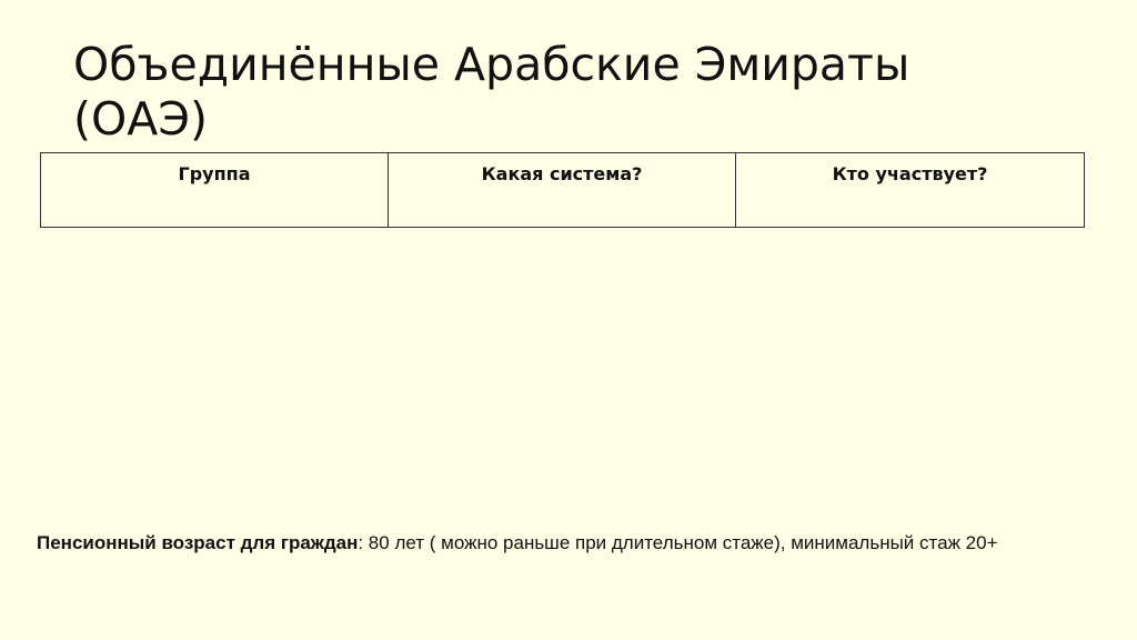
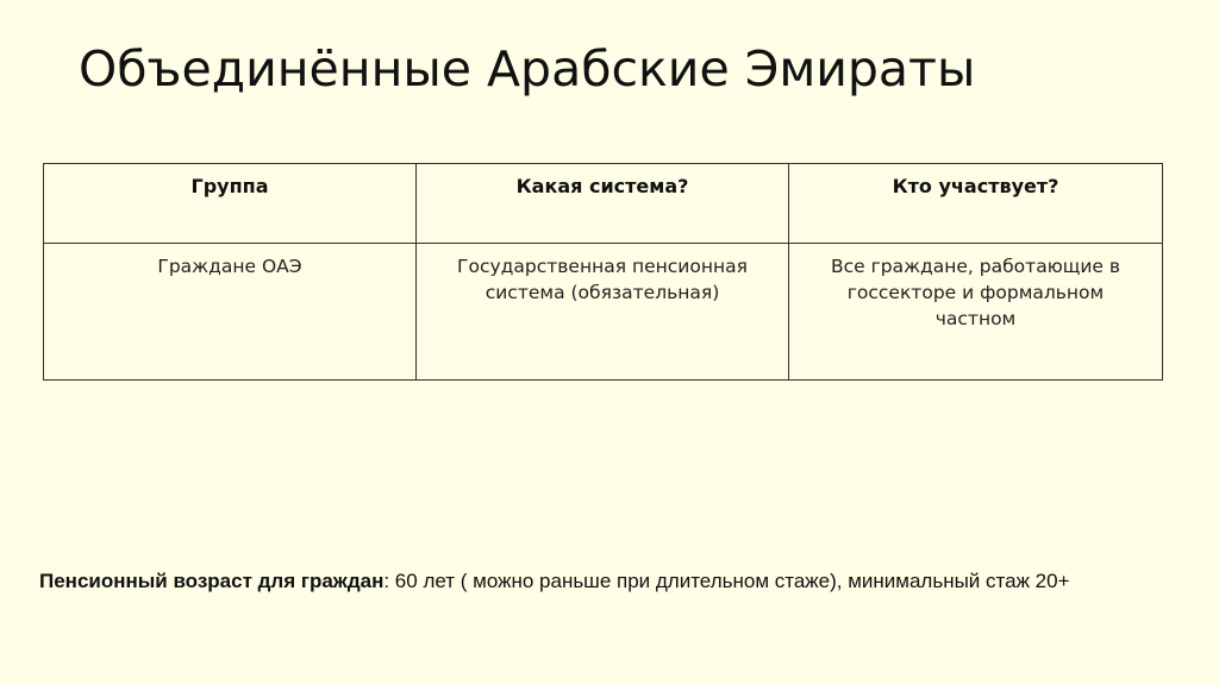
  Объединённые Арабские Эмираты
- (ОАЭ)
  Группа	Какая система?	Кто участвует?
+ Граждане ОАЭ	Государственная пенсионная система (обязательная)	Все граждане, работающие в госсекторе и формальном частном
- Пенсионный возраст для граждан: 80 лет ( можно раньше при длительном стаже), минимальный стаж 20+
+ Пенсионный возраст для граждан: 60 лет ( можно раньше при длительном стаже), минимальный стаж 20+
